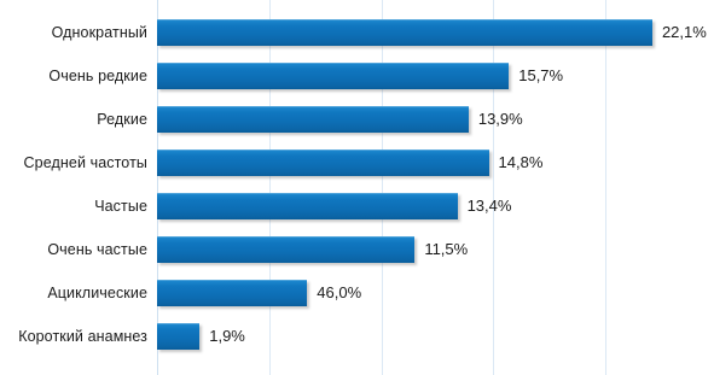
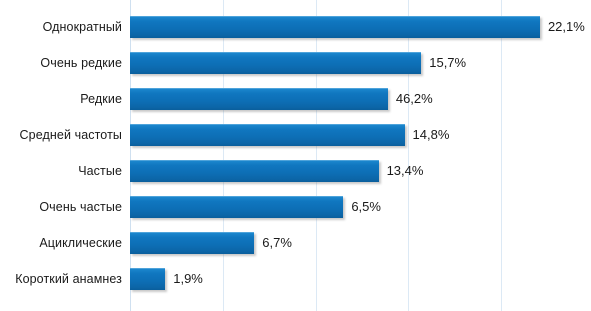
  Однократный
  22,1%
  Очень редкие
  15,7%
  Редкие
- 13,9%
+ 46,2%
  Средней частоты
  14,8%
  Частые
  13,4%
  Очень частые
- 11,5%
+ 6,5%
  Ациклические
- 46,0%
+ 6,7%
  Короткий анамнез
  1,9%
